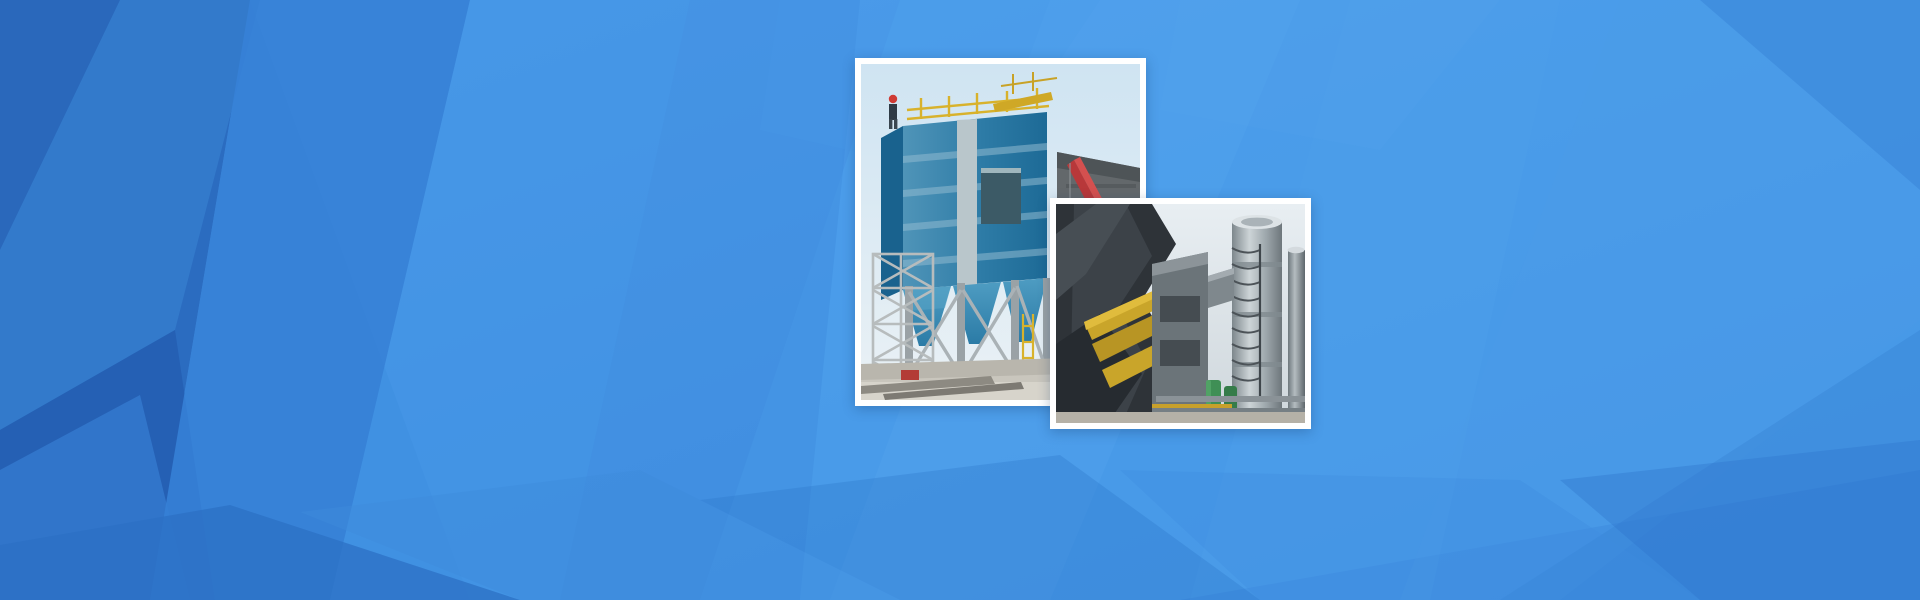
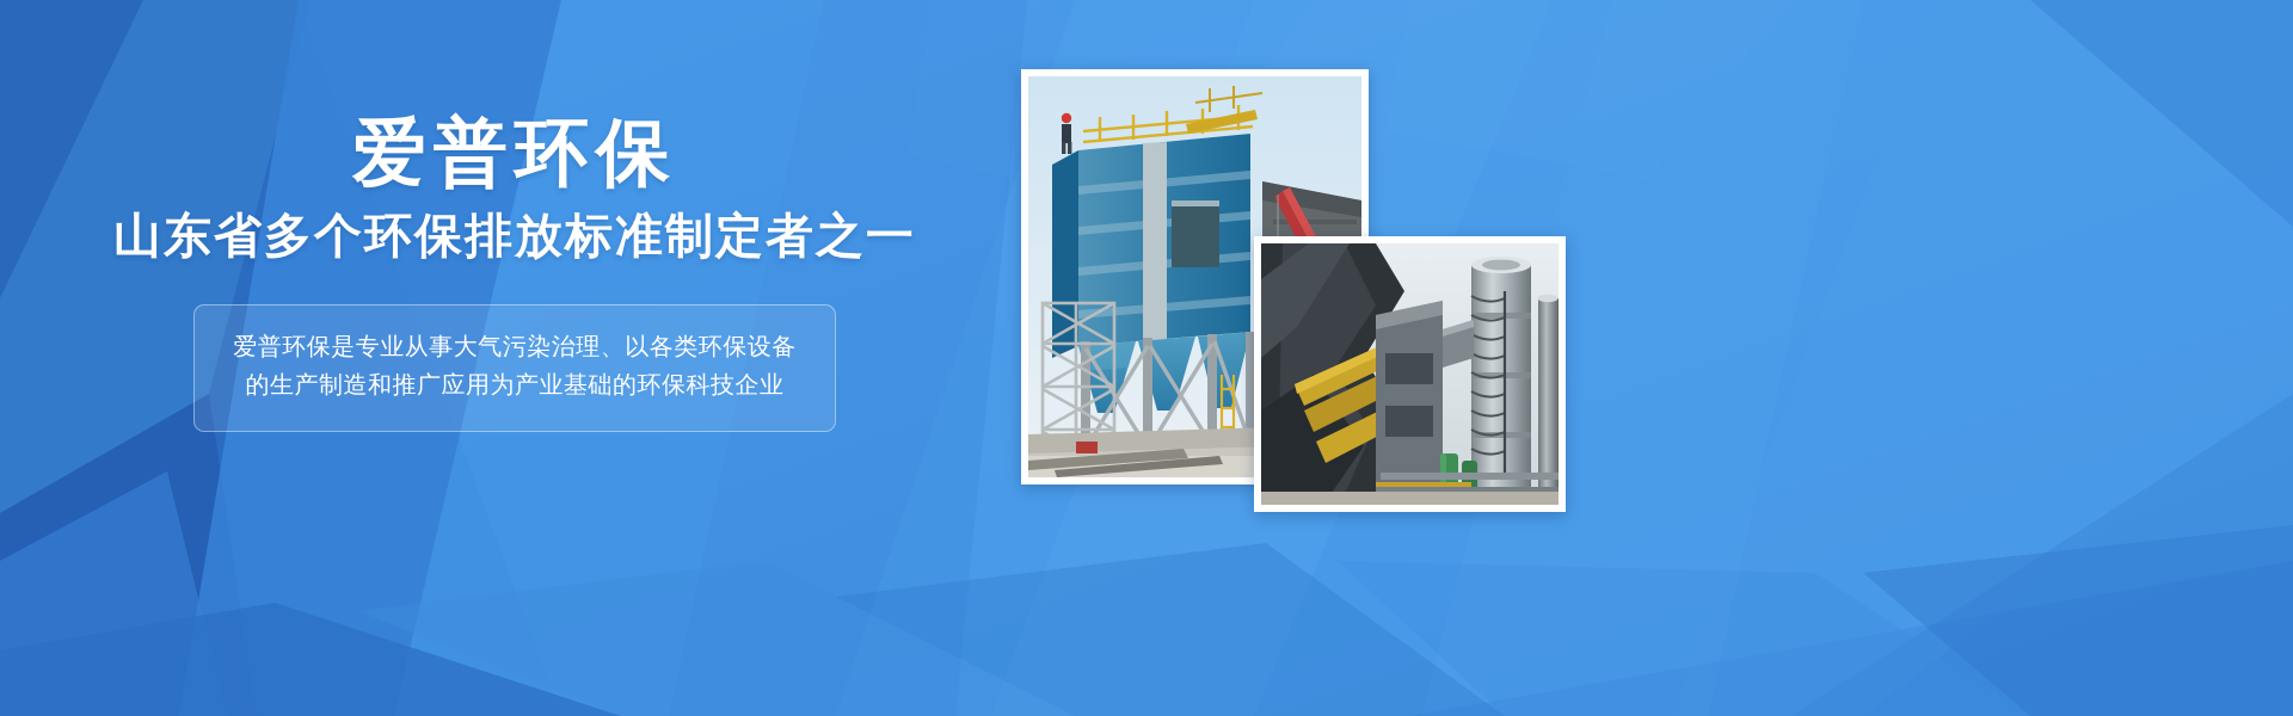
+ 爱普环保
+ 山东省多个环保排放标准制定者之一
+ 爱普环保是专业从事大气污染治理、以各类环保设备
+ 的生产制造和推广应用为产业基础的环保科技企业
